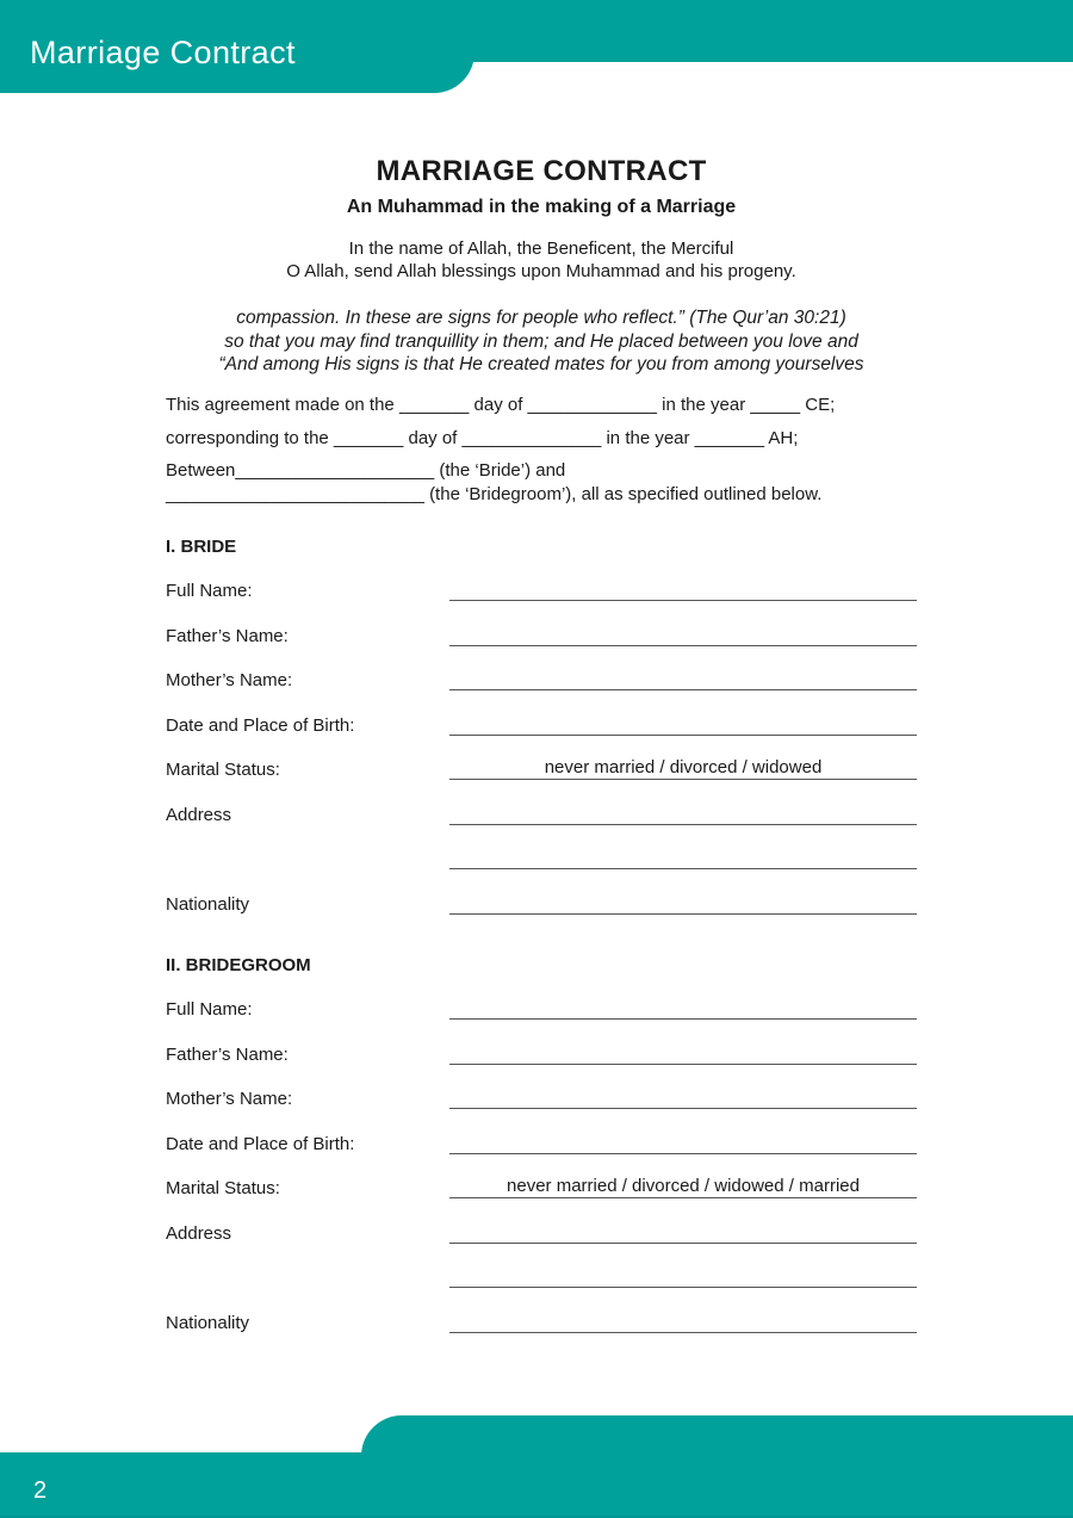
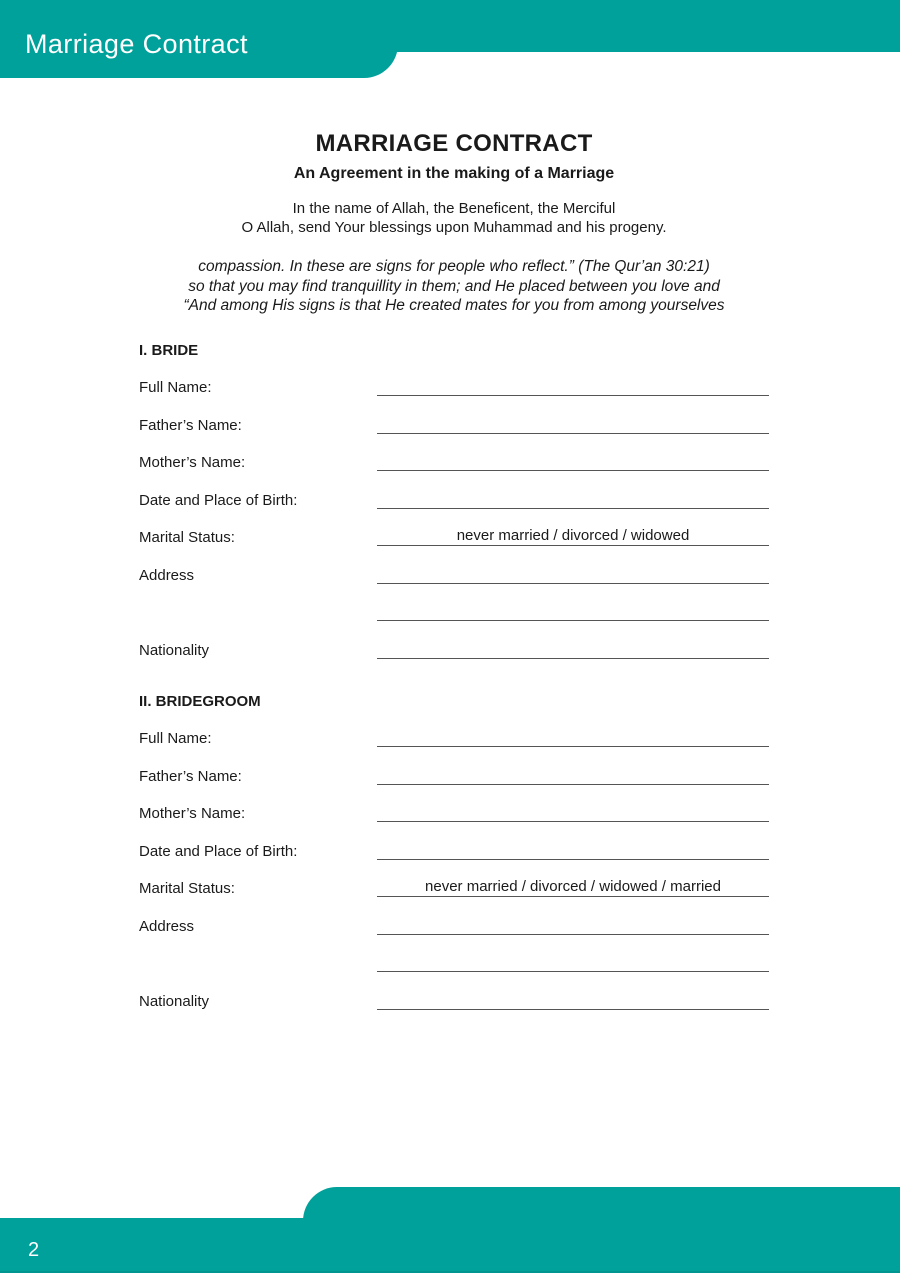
  Marriage Contract
  MARRIAGE CONTRACT
- An Muhammad in the making of a Marriage
+ An Agreement in the making of a Marriage
  In the name of Allah, the Beneficent, the Merciful
- O Allah, send Allah blessings upon Muhammad and his progeny.
+ O Allah, send Your blessings upon Muhammad and his progeny.
  compassion. In these are signs for people who reflect.” (The Qur’an 30:21)
  so that you may find tranquillity in them; and He placed between you love and
  “And among His signs is that He created mates for you from among yourselves
- This agreement made on the _______ day of _____________ in the year _____ CE;
- corresponding to the _______ day of ______________ in the year _______ AH;
- Between____________________ (the ‘Bride’) and
- __________________________ (the ‘Bridegroom’), all as specified outlined below.
  I. BRIDE
  Full Name:
  Father’s Name:
  Mother’s Name:
  Date and Place of Birth:
  Marital Status:
  never married / divorced / widowed
  Address
  Nationality
  II. BRIDEGROOM
  Full Name:
  Father’s Name:
  Mother’s Name:
  Date and Place of Birth:
  Marital Status:
  never married / divorced / widowed / married
  Address
  Nationality
  2
